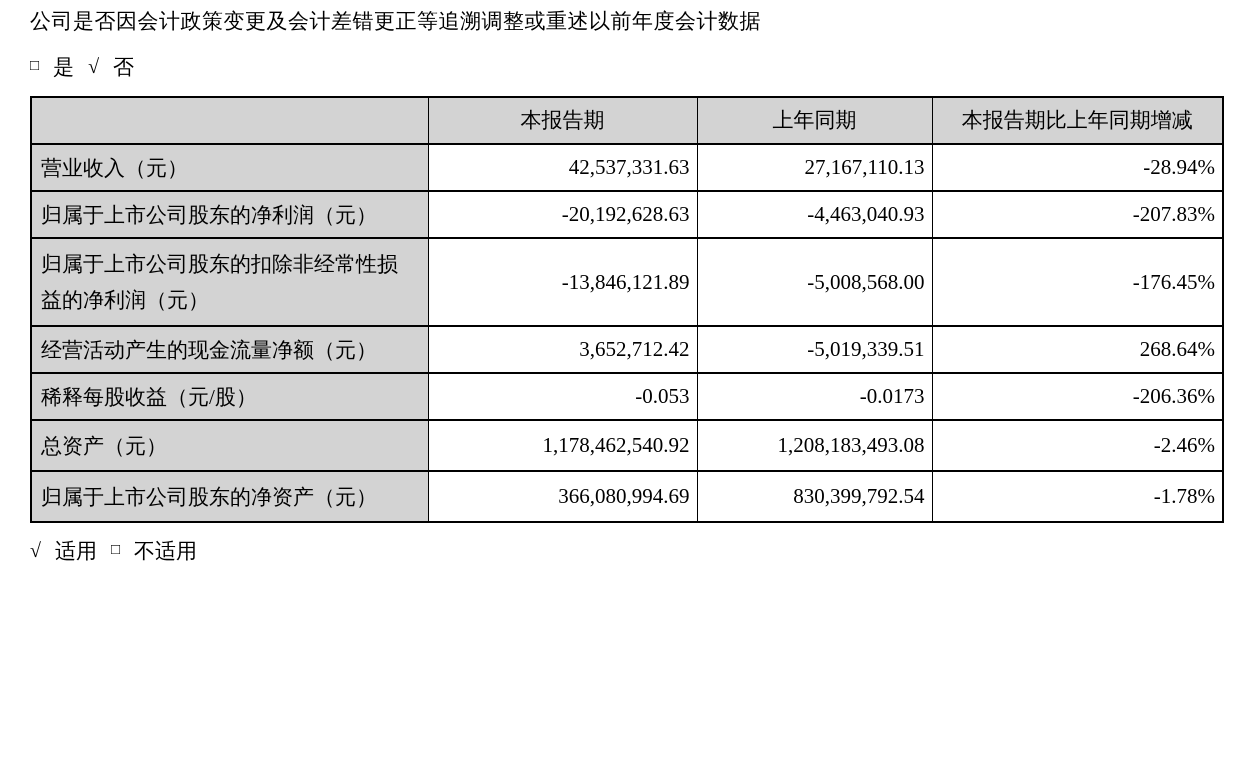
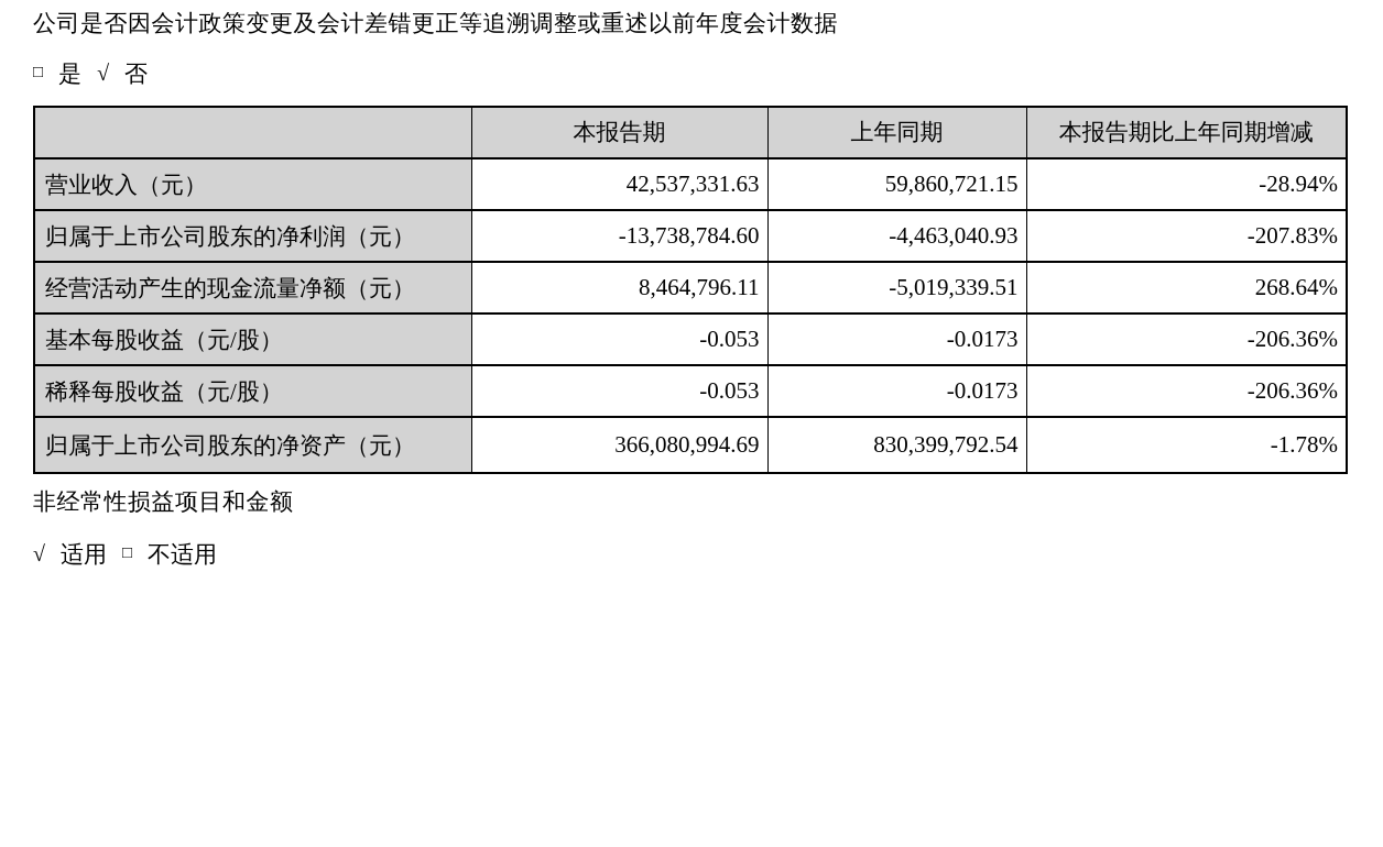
  公司是否因会计政策变更及会计差错更正等追溯调整或重述以前年度会计数据
  □
  是
  √
  否
  	本报告期	上年同期	本报告期比上年同期增减
- 营业收入（元）	42,537,331.63	27,167,110.13	-28.94%
+ 营业收入（元）	42,537,331.63	59,860,721.15	-28.94%
- 归属于上市公司股东的净利润（元）	-20,192,628.63	-4,463,040.93	-207.83%
+ 归属于上市公司股东的净利润（元）	-13,738,784.60	-4,463,040.93	-207.83%
- 归属于上市公司股东的扣除非经常性损益的净利润（元）	-13,846,121.89	-5,008,568.00	-176.45%
- 经营活动产生的现金流量净额（元）	3,652,712.42	-5,019,339.51	268.64%
+ 经营活动产生的现金流量净额（元）	8,464,796.11	-5,019,339.51	268.64%
+ 基本每股收益（元/股）	-0.053	-0.0173	-206.36%
  稀释每股收益（元/股）	-0.053	-0.0173	-206.36%
- 总资产（元）	1,178,462,540.92	1,208,183,493.08	-2.46%
  归属于上市公司股东的净资产（元）	366,080,994.69	830,399,792.54	-1.78%
+ 非经常性损益项目和金额
  √
  适用
  □
  不适用
